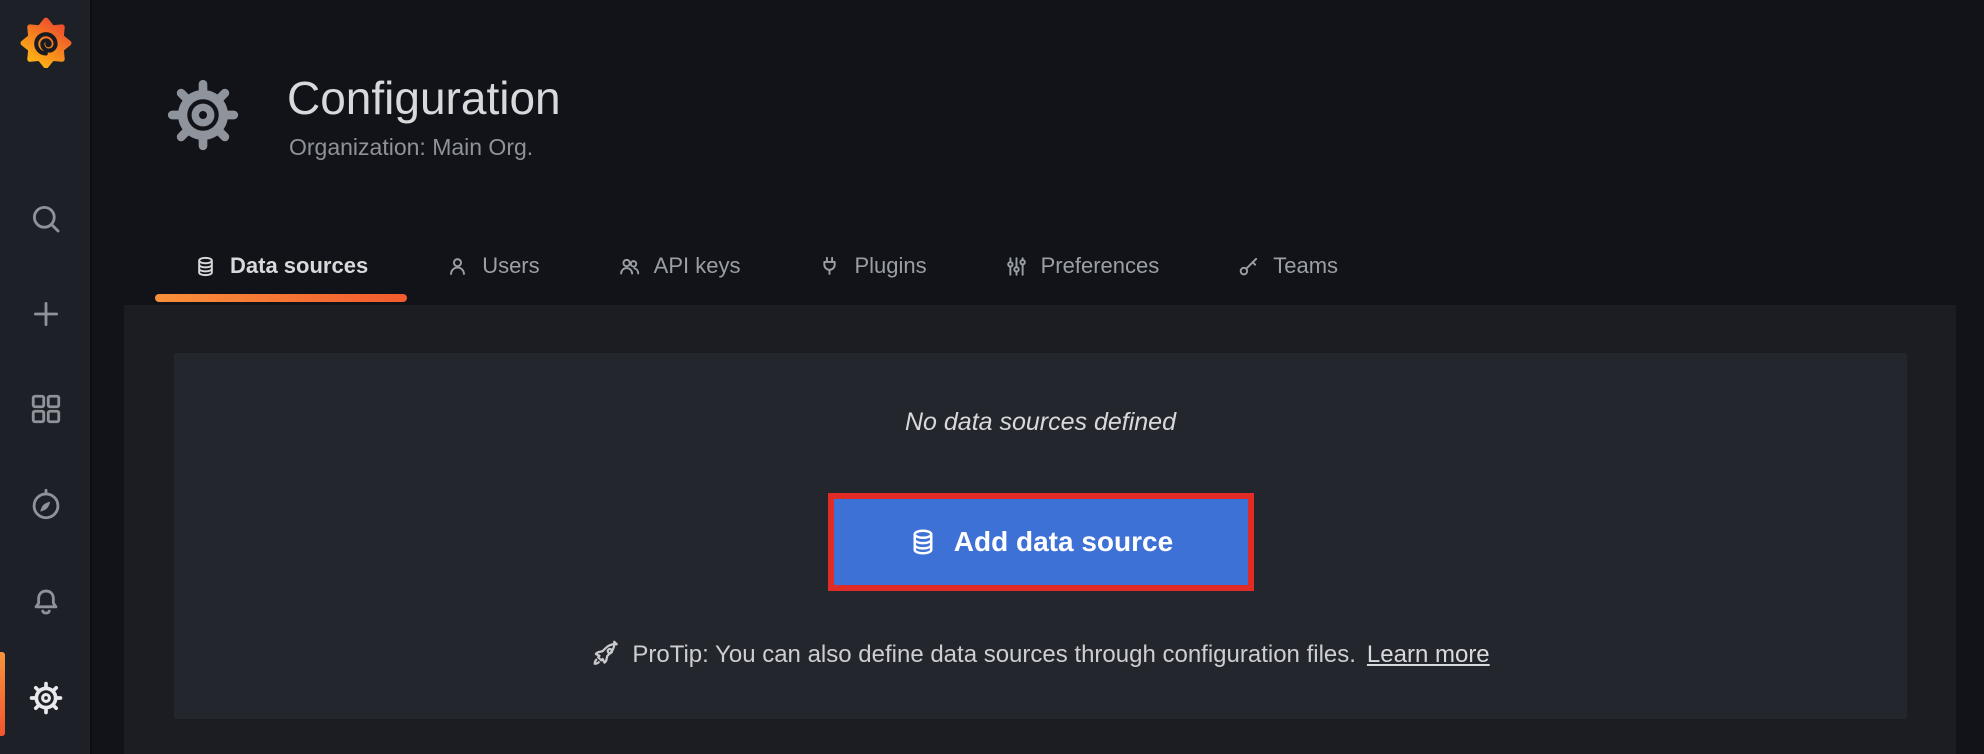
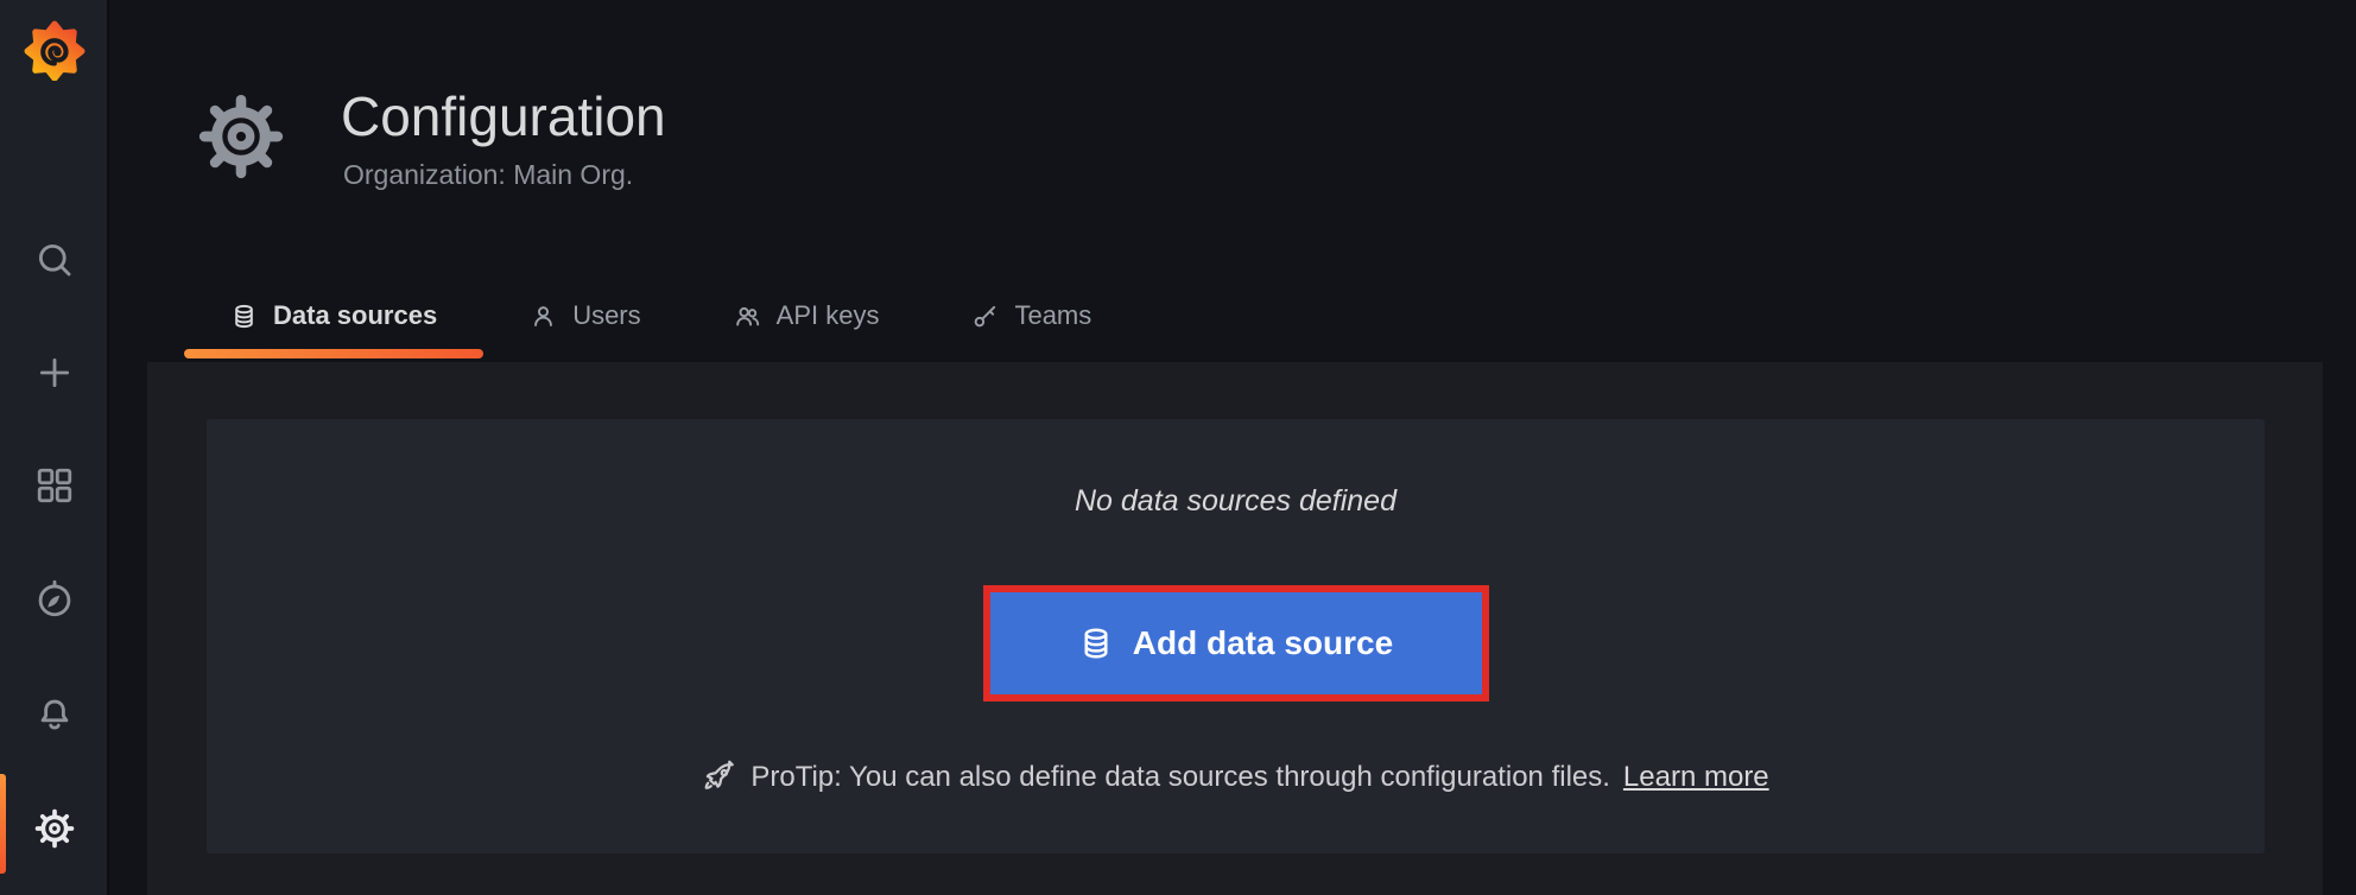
  Configuration
  Organization: Main Org.
  Data sources
  Users
  API keys
- Plugins
- Preferences
  Teams
  No data sources defined
  Add data source
  ProTip: You can also define data sources through configuration files.
  Learn more
